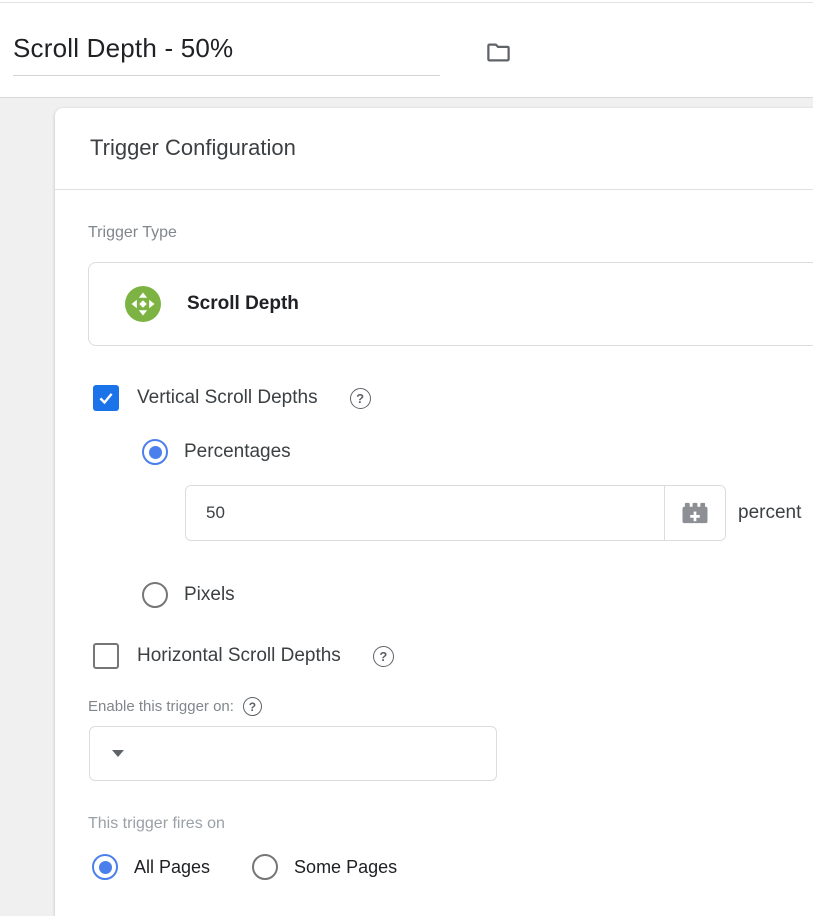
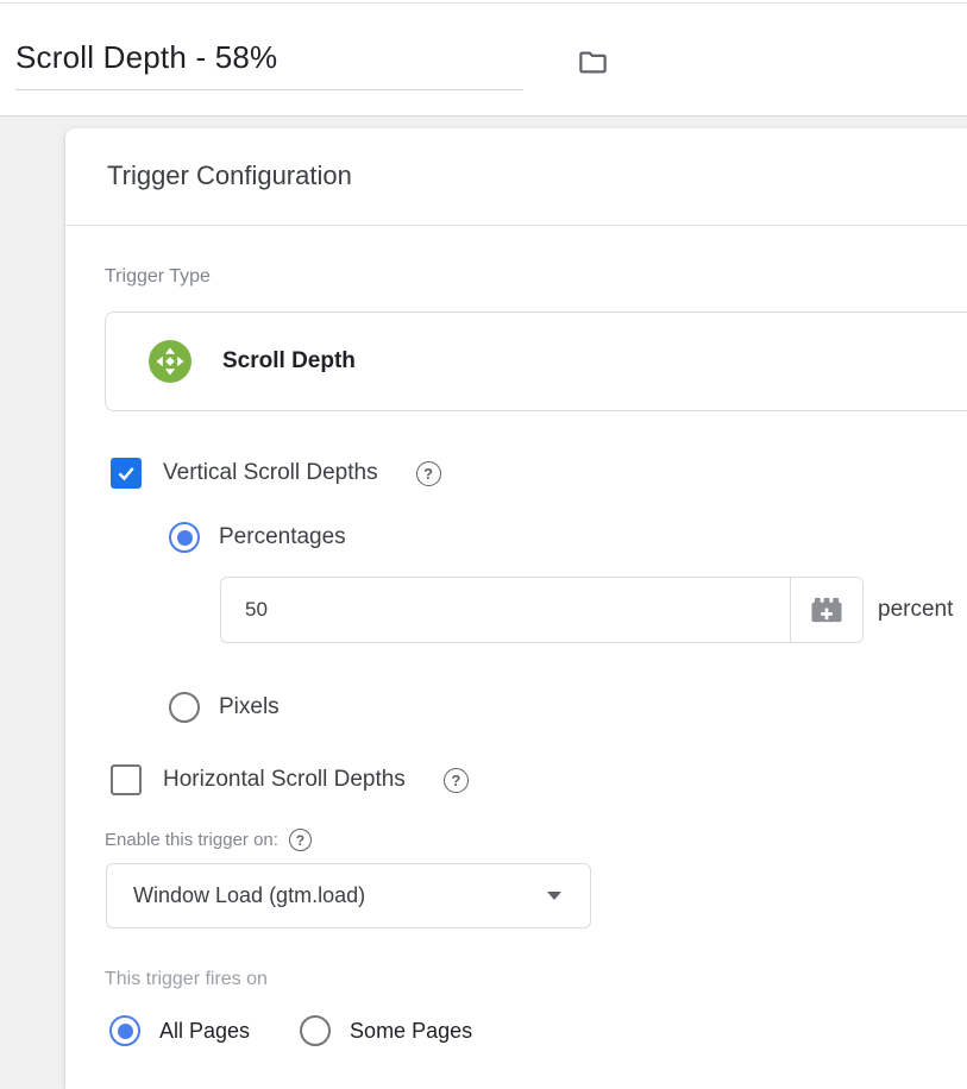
- Scroll Depth - 50%
+ Scroll Depth - 58%
  Trigger Configuration
  Trigger Type
  Scroll Depth
  Vertical Scroll Depths
  ?
  Percentages
  50
  percent
  Pixels
  Horizontal Scroll Depths
  ?
  Enable this trigger on:
  ?
+ Window Load (gtm.load)
  This trigger fires on
  All Pages
  Some Pages
